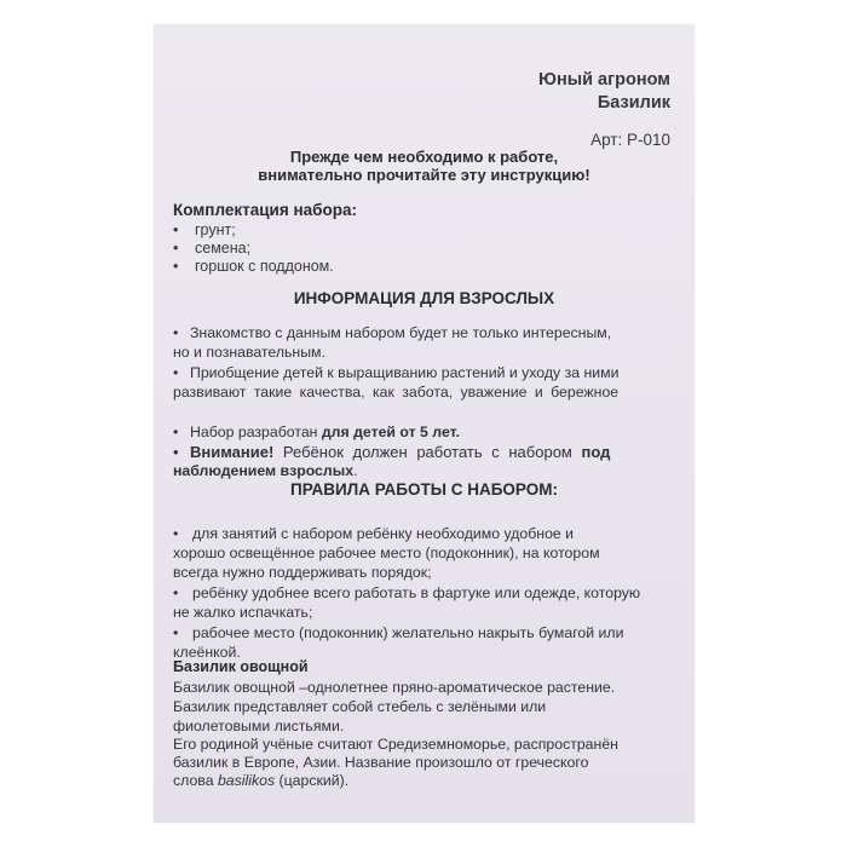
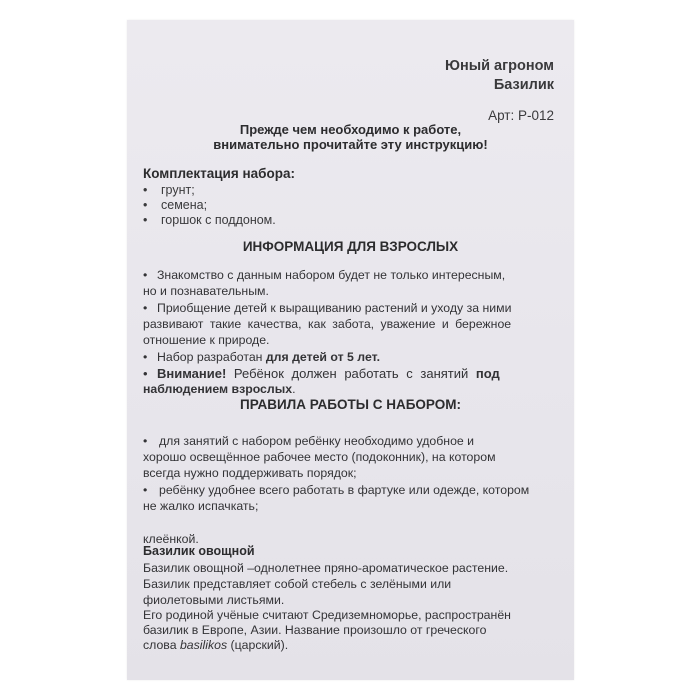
  Юный агроном
  Базилик
- Арт: Р-010
+ Арт: Р-012
  Прежде чем необходимо к работе,
  внимательно прочитайте эту инструкцию!
  Комплектация набора:
  • грунт;
  • семена;
  • горшок с поддоном.
  ИНФОРМАЦИЯ ДЛЯ ВЗРОСЛЫХ
  • Знакомство с данным набором будет не только интересным,
  но и познавательным.
  • Приобщение детей к выращиванию растений и уходу за ними
  развивают такие качества, как забота, уважение и бережное
+ отношение к природе.
  • Набор разработан для детей от 5 лет.
- • Внимание! Ребёнок должен работать с набором под
+ • Внимание! Ребёнок должен работать с занятий под
  наблюдением взрослых.
  ПРАВИЛА РАБОТЫ С НАБОРОМ:
  • для занятий с набором ребёнку необходимо удобное и
  хорошо освещённое рабочее место (подоконник), на котором
  всегда нужно поддерживать порядок;
- • ребёнку удобнее всего работать в фартуке или одежде, которую
+ • ребёнку удобнее всего работать в фартуке или одежде, котором
  не жалко испачкать;
- • рабочее место (подоконник) желательно накрыть бумагой или
  клеёнкой.
  Базилик овощной
  Базилик овощной –однолетнее пряно-ароматическое растение.
  Базилик представляет собой стебель с зелёными или
  фиолетовыми листьями.
  Его родиной учёные считают Средиземноморье, распространён
  базилик в Европе, Азии. Название произошло от греческого
  слова basilikos (царский).
